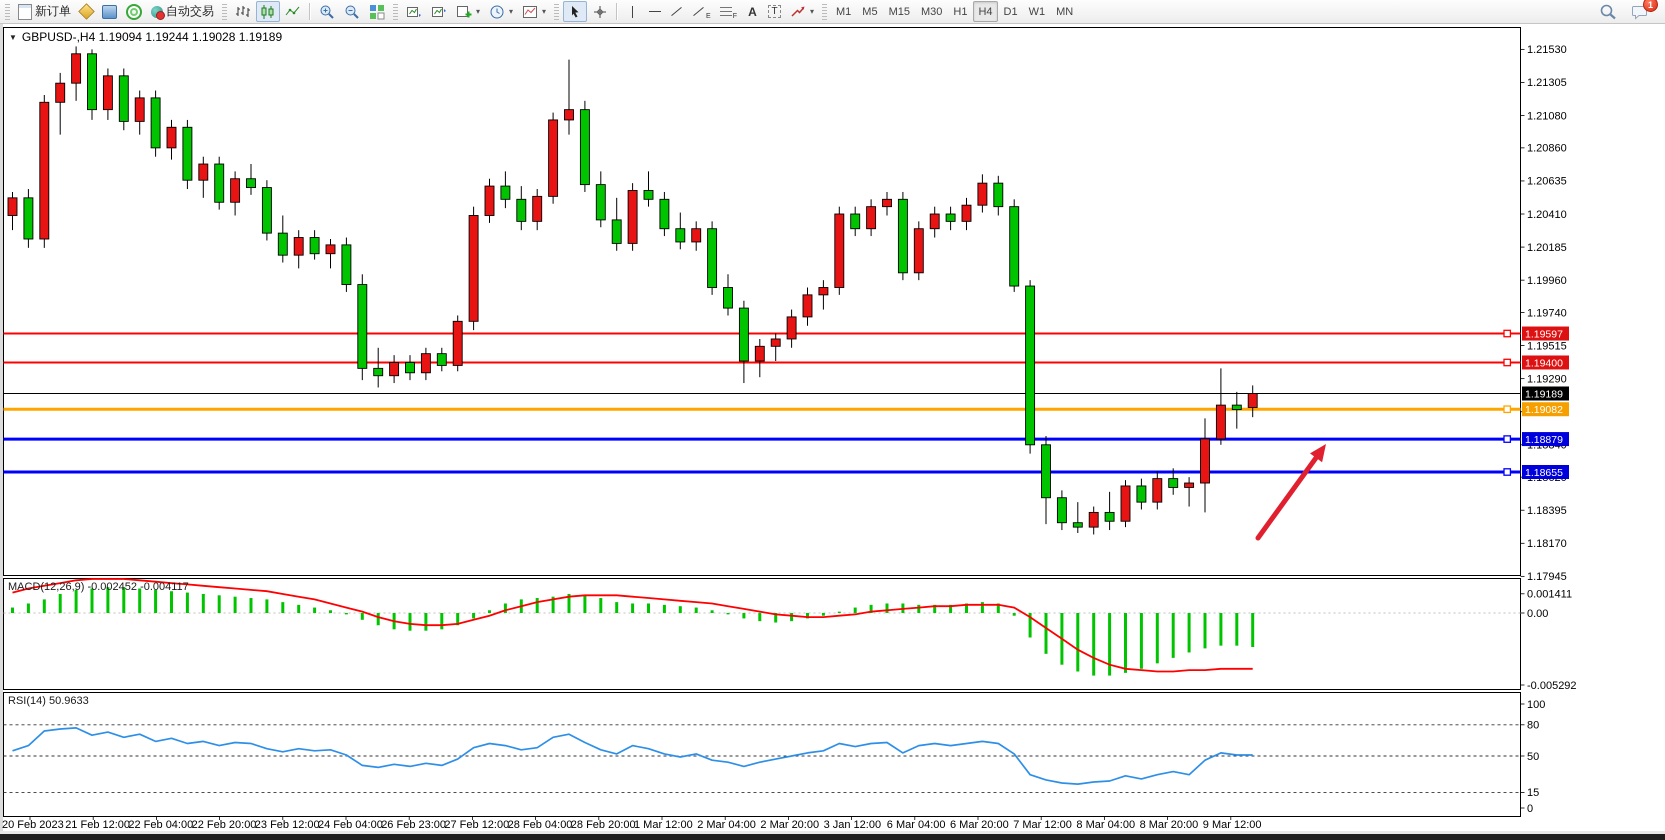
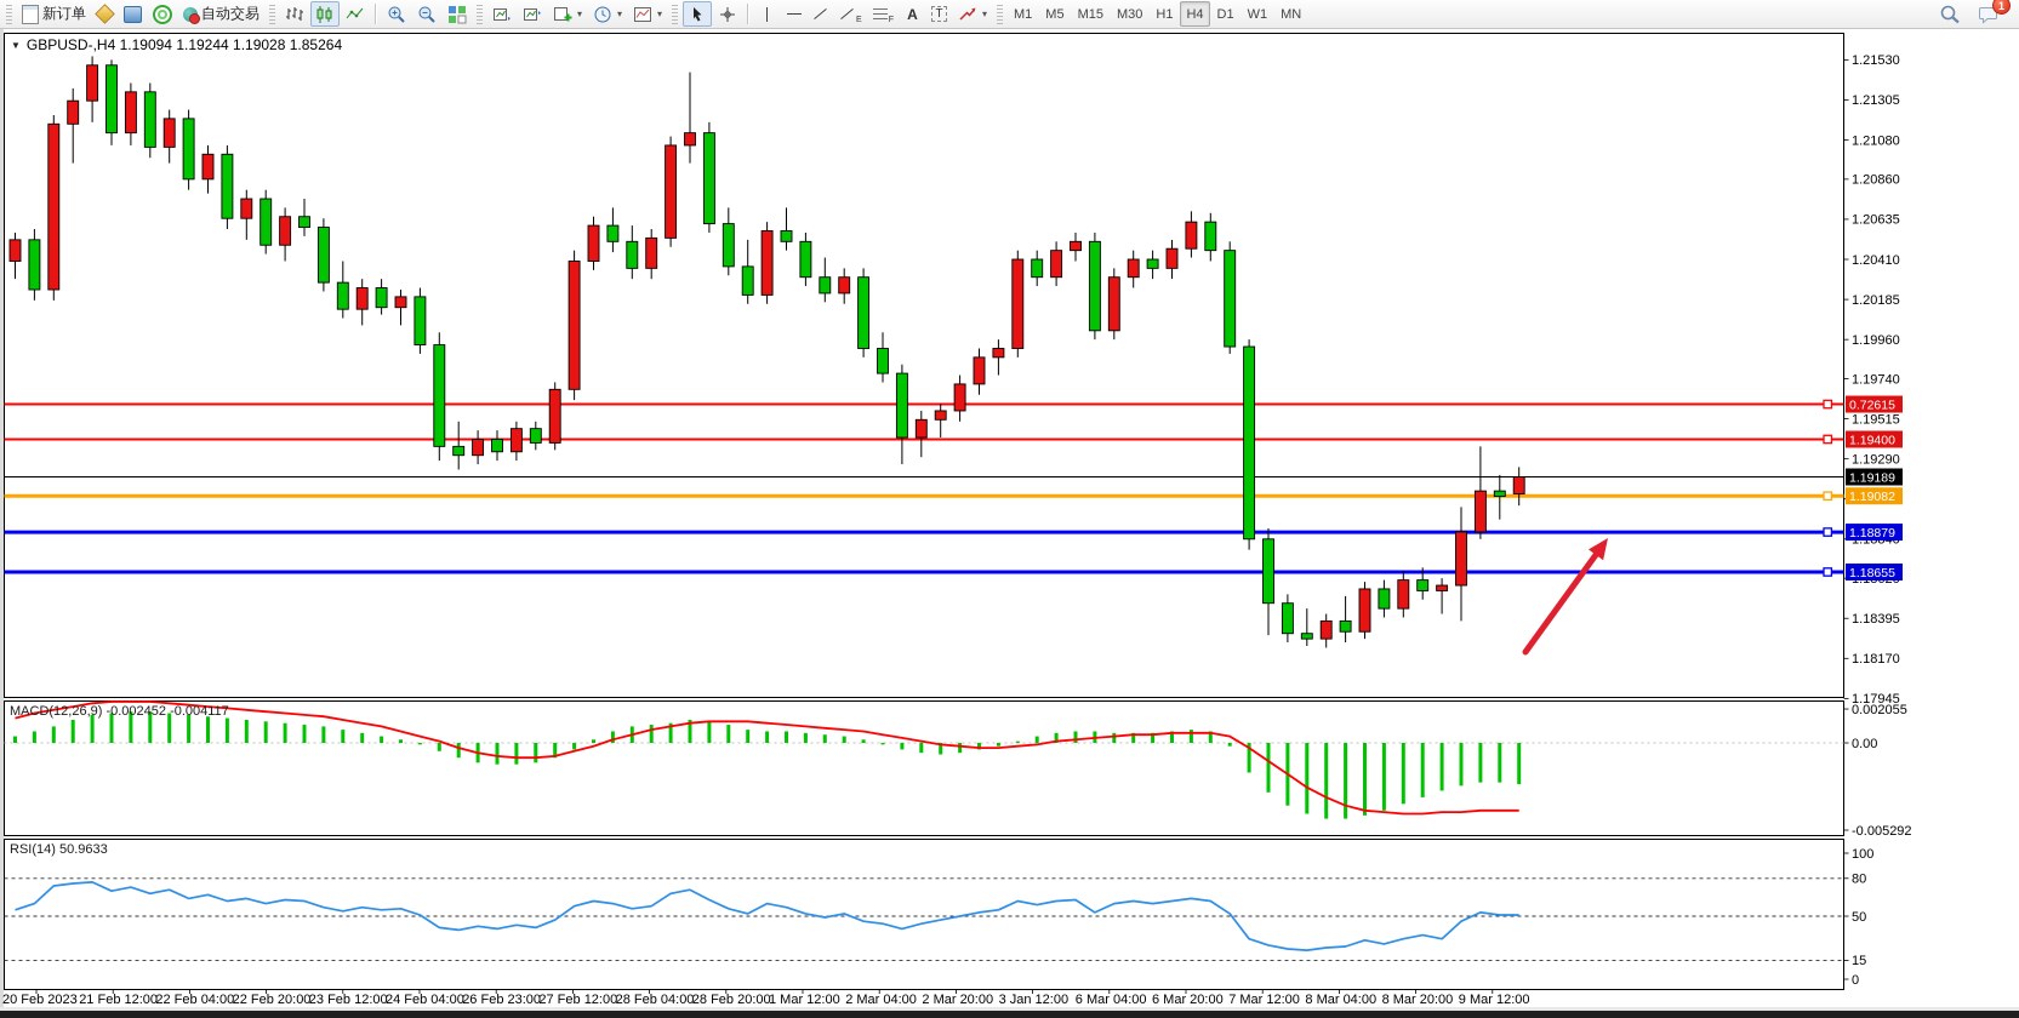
  新订单
  自动交易
  ▾
  ▾
  ▾
  A
  T
  ▾
  M1
  M5
  M15
  M30
  H1
  H4
  D1
  W1
  MN
  1
  ▼
- GBPUSD-,H4 1.19094 1.19244 1.19028 1.19189
+ GBPUSD-,H4 1.19094 1.19244 1.19028 1.85264
  MACD(12,26,9) -0.002452 -0.004117
  RSI(14) 50.9633
  1.21530
  1.21305
  1.21080
  1.20860
  1.20635
  1.20410
  1.20185
  1.19960
  1.19740
  1.19515
  1.19290
  1.18395
  1.18170
  1.17945
- 1.19597
+ 0.72615
  1.19400
  1.19189
  1.19082
  1.18879
  1.18655
- 0.001411
+ 0.002055
  0.00
  -0.005292
  100
  80
  50
  15
  0
  20 Feb 2023
  21 Feb 12:00
  22 Feb 04:00
  22 Feb 20:00
  23 Feb 12:00
  24 Feb 04:00
  26 Feb 23:00
  27 Feb 12:00
  28 Feb 04:00
  28 Feb 20:00
  1 Mar 12:00
  2 Mar 04:00
  2 Mar 20:00
  3 Jan 12:00
  6 Mar 04:00
  6 Mar 20:00
  7 Mar 12:00
  8 Mar 04:00
  8 Mar 20:00
  9 Mar 12:00
